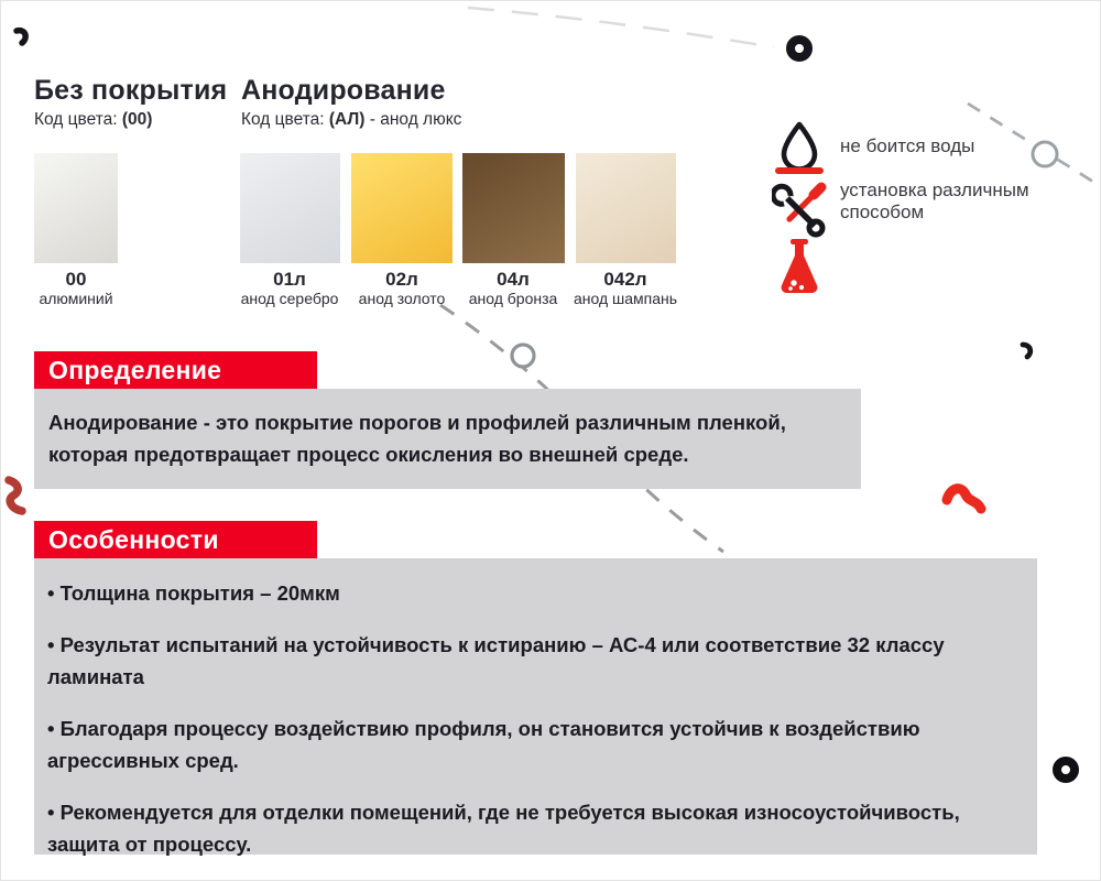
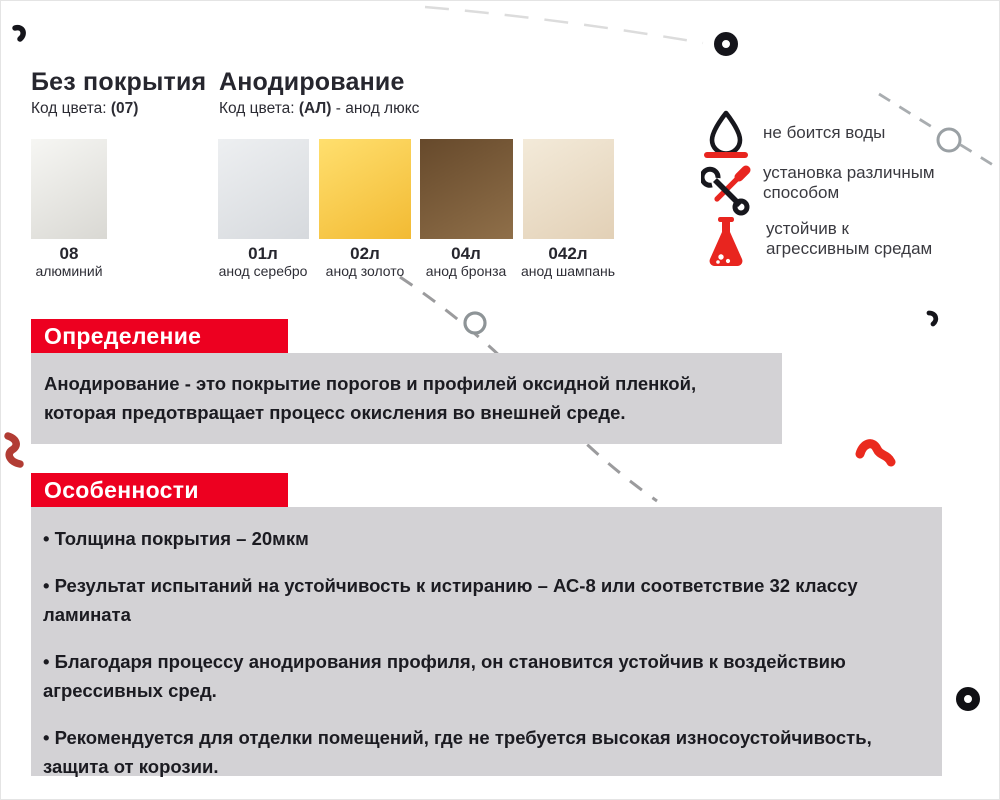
  Без покрытия
- Код цвета: (00)
+ Код цвета: (07)
  Анодирование
  Код цвета: (АЛ) - анод люкс
- 00
+ 08
  алюминий
  01л
  анод серебро
  02л
  анод золото
  04л
  анод бронза
  042л
  анод шампань
  не боится воды
  установка различным способом
+ устойчив к агрессивным средам
  Определение
- Анодирование - это покрытие порогов и профилей различным пленкой, которая предотвращает процесс окисления во внешней среде.
+ Анодирование - это покрытие порогов и профилей оксидной пленкой, которая предотвращает процесс окисления во внешней среде.
  Особенности
  Толщина покрытия – 20мкм
- Результат испытаний на устойчивость к истиранию – АС-4 или соответствие 32 классу ламината
+ Результат испытаний на устойчивость к истиранию – АС-8 или соответствие 32 классу ламината
- Благодаря процессу воздействию профиля, он становится устойчив к воздействию агрессивных сред.
+ Благодаря процессу анодирования профиля, он становится устойчив к воздействию агрессивных сред.
- Рекомендуется для отделки помещений, где не требуется высокая износоустойчивость, защита от процессу.
+ Рекомендуется для отделки помещений, где не требуется высокая износоустойчивость, защита от корозии.
